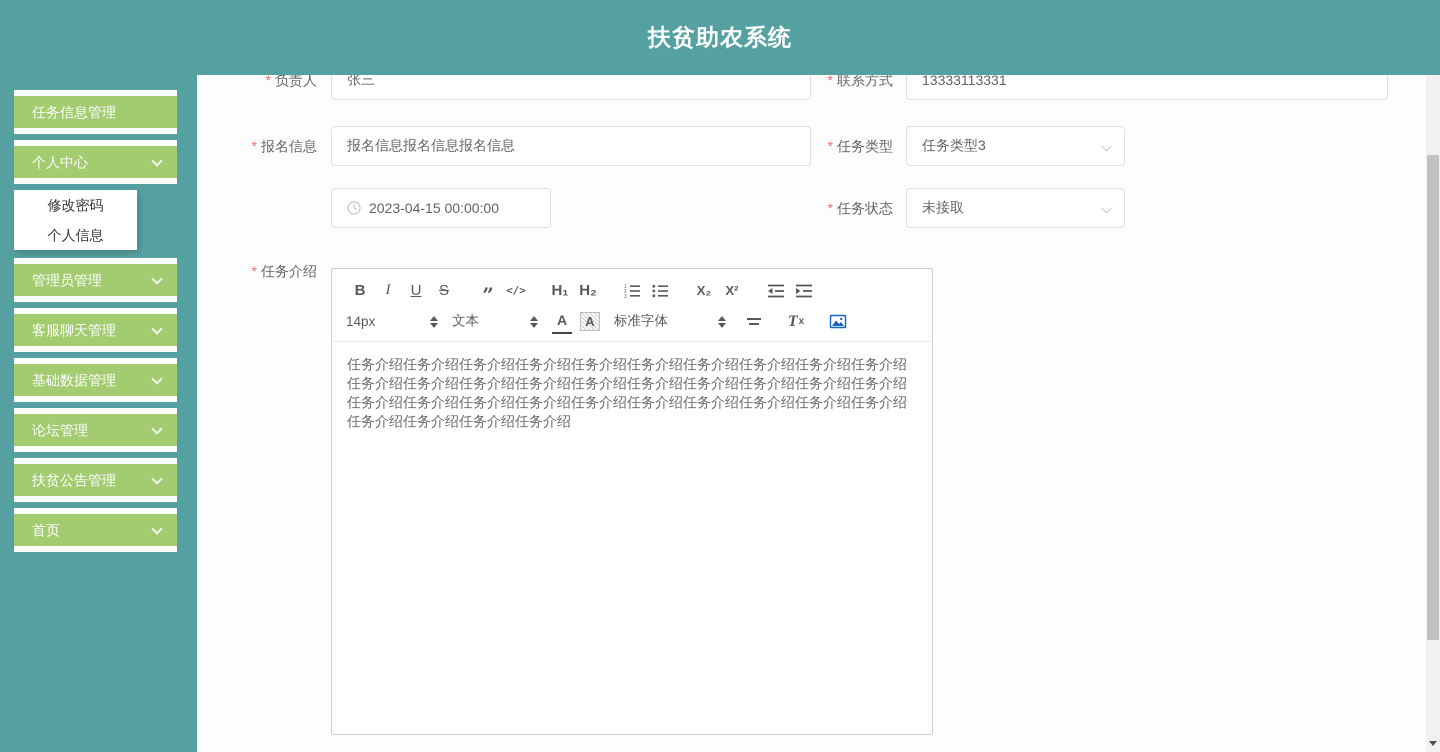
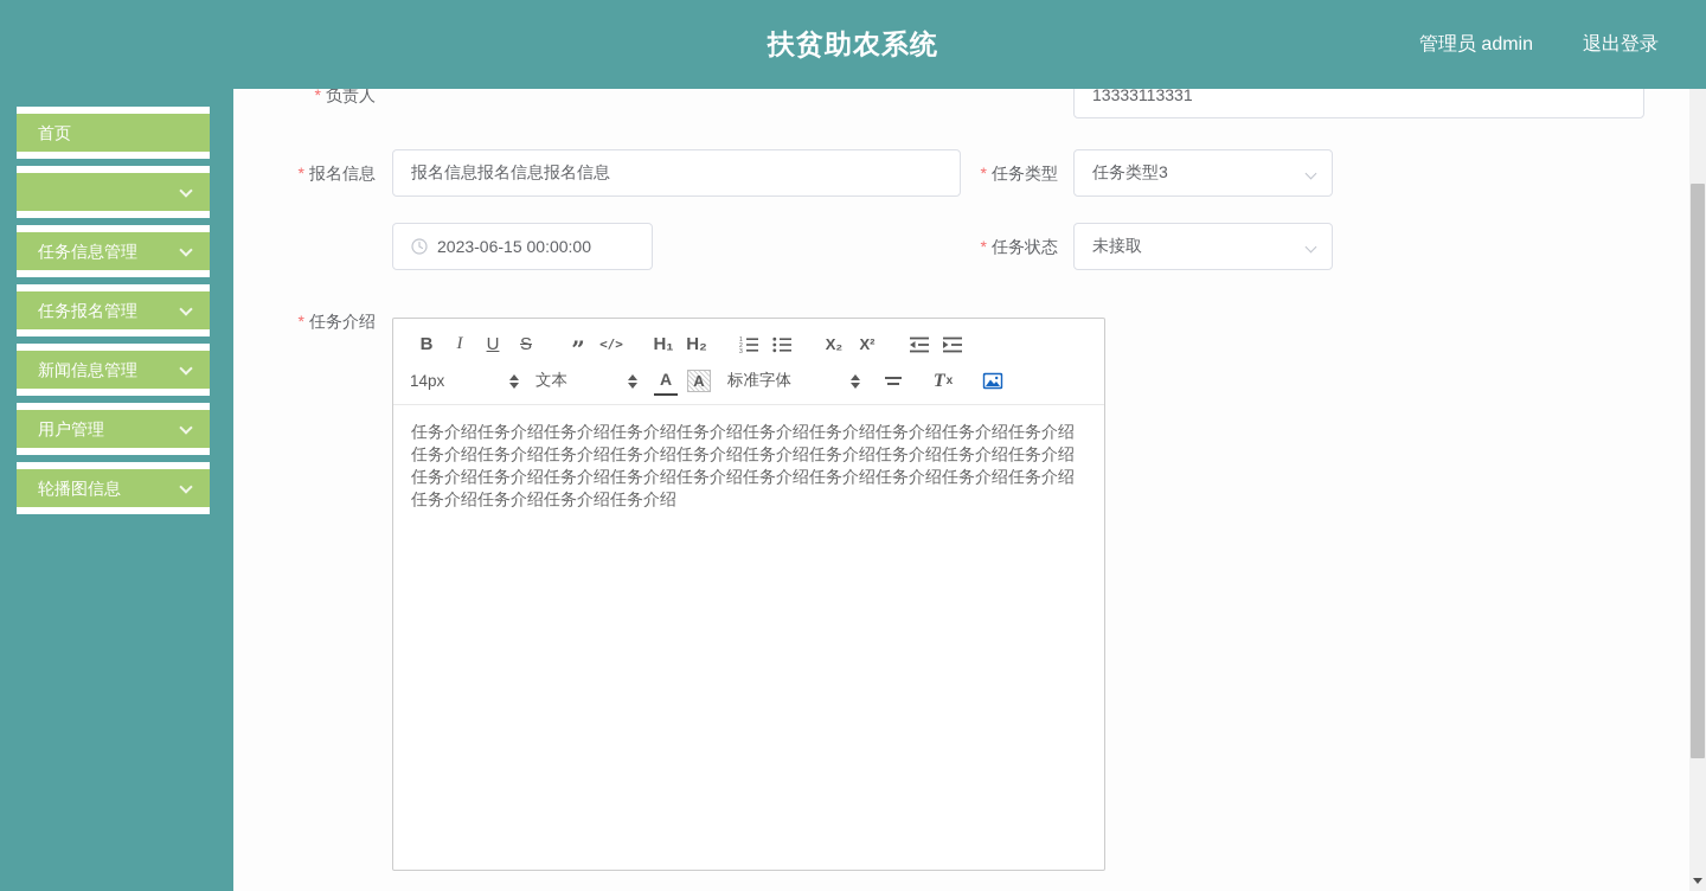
  扶贫助农系统
+ 管理员 admin
+ 退出登录
- 任务信息管理
+ 首页
- 个人中心
- 修改密码
- 个人信息
- 管理员管理
- 客服聊天管理
- 基础数据管理
- 论坛管理
- 扶贫公告管理
- 首页
+ 任务信息管理
+ 任务报名管理
+ 新闻信息管理
+ 用户管理
+ 轮播图信息
  * 负责人
- 张三
- * 联系方式
  13333113331
  * 报名信息
  报名信息报名信息报名信息
  * 任务类型
  任务类型3
- 2023-04-15 00:00:00
+ 2023-06-15 00:00:00
  * 任务状态
  未接取
  * 任务介绍
  B
  I
  U
  S
  ”
  </>
  H₁
  H₂
  X₂
  X²
  14px
  文本
  A
  A
  标准字体
  T
  x
  任务介绍任务介绍任务介绍任务介绍任务介绍任务介绍任务介绍任务介绍任务介绍任务介绍任务介绍任务介绍任务介绍任务介绍任务介绍任务介绍任务介绍任务介绍任务介绍任务介绍任务介绍任务介绍任务介绍任务介绍任务介绍任务介绍任务介绍任务介绍任务介绍任务介绍任务介绍任务介绍任务介绍任务介绍
